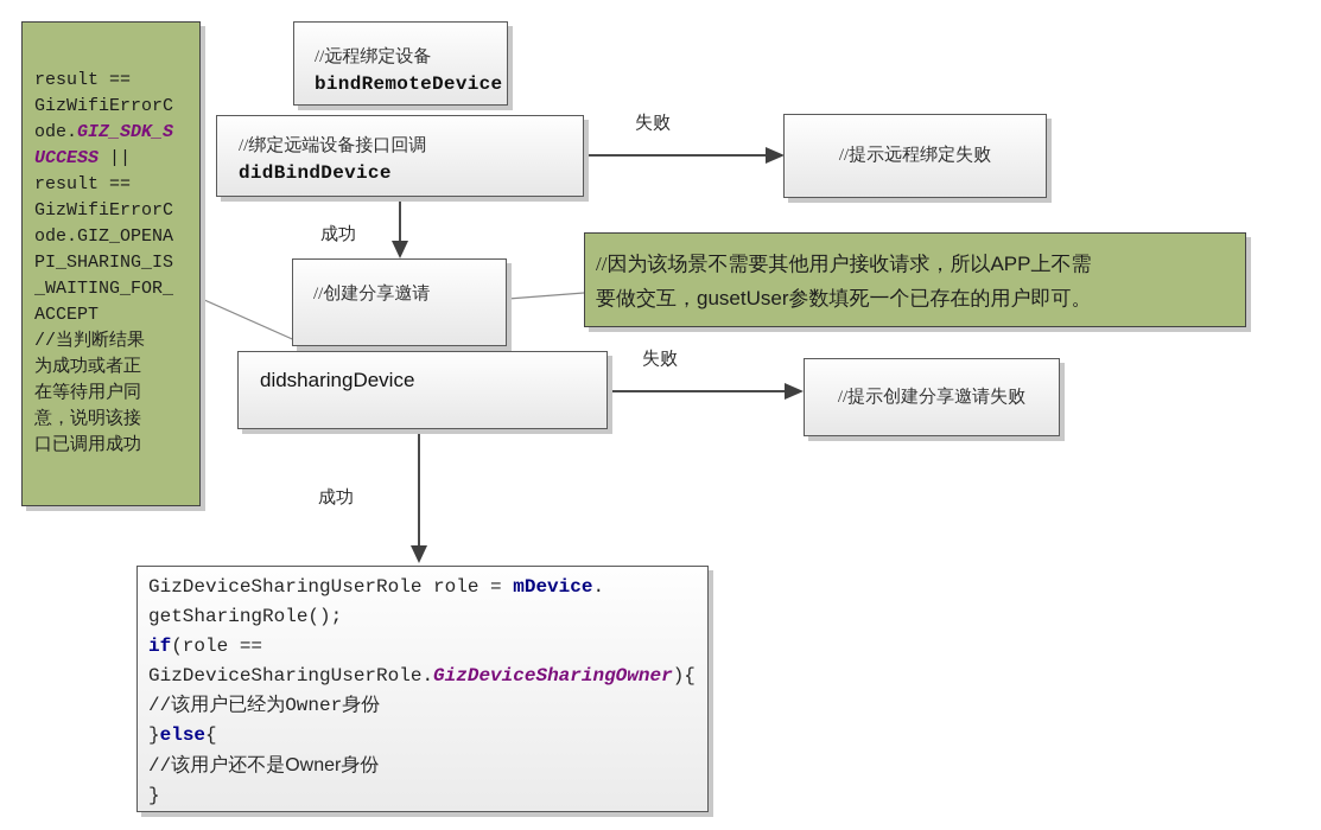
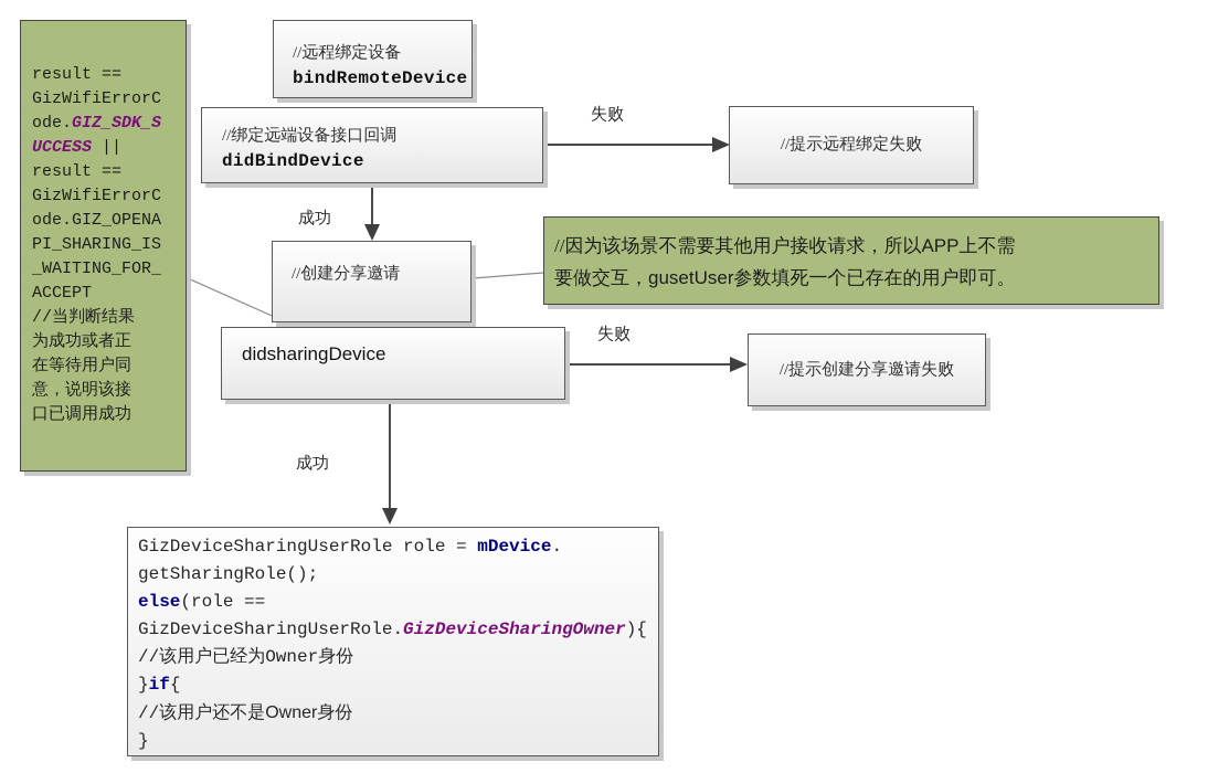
  result ==
  GizWifiErrorC
  ode.GIZ_SDK_S
  UCCESS ||
  result ==
  GizWifiErrorC
  ode.GIZ_OPENA
  PI_SHARING_IS
  _WAITING_FOR_
  ACCEPT
  //当判断结果
  为成功或者正
  在等待用户同
  意，说明该接
  口已调用成功
  //远程绑定设备
  bindRemoteDevice
  //绑定远端设备接口回调
  didBindDevice
  //提示远程绑定失败
  //创建分享邀请
  //因为该场景不需要其他用户接收请求，所以APP上不需
  要做交互，gusetUser参数填死一个已存在的用户即可。
  didsharingDevice
  //提示创建分享邀请失败
  GizDeviceSharingUserRole role = mDevice.
  getSharingRole();
- if(role ==
+ else(role ==
  GizDeviceSharingUserRole.GizDeviceSharingOwner){
  //该用户已经为Owner身份
- }else{
+ }if{
  //该用户还不是Owner身份
  }
  失败
  成功
  失败
  成功
